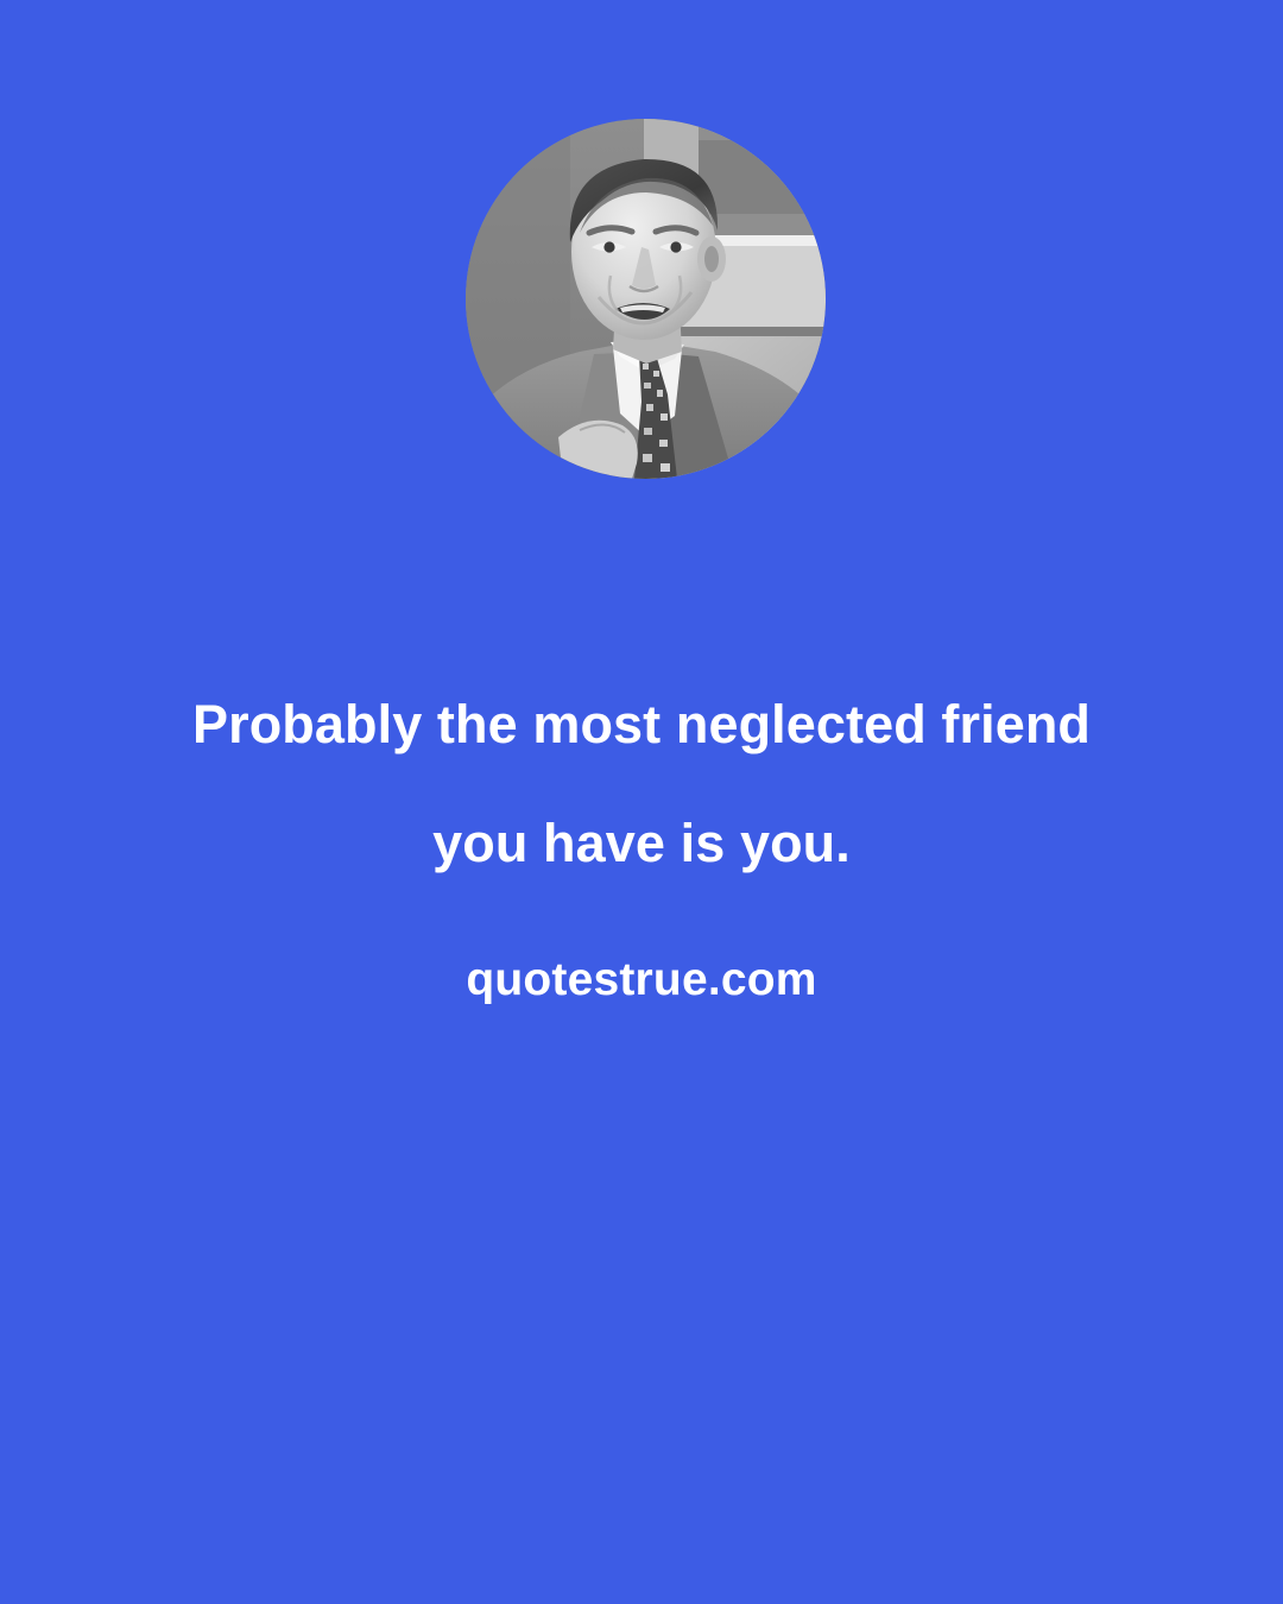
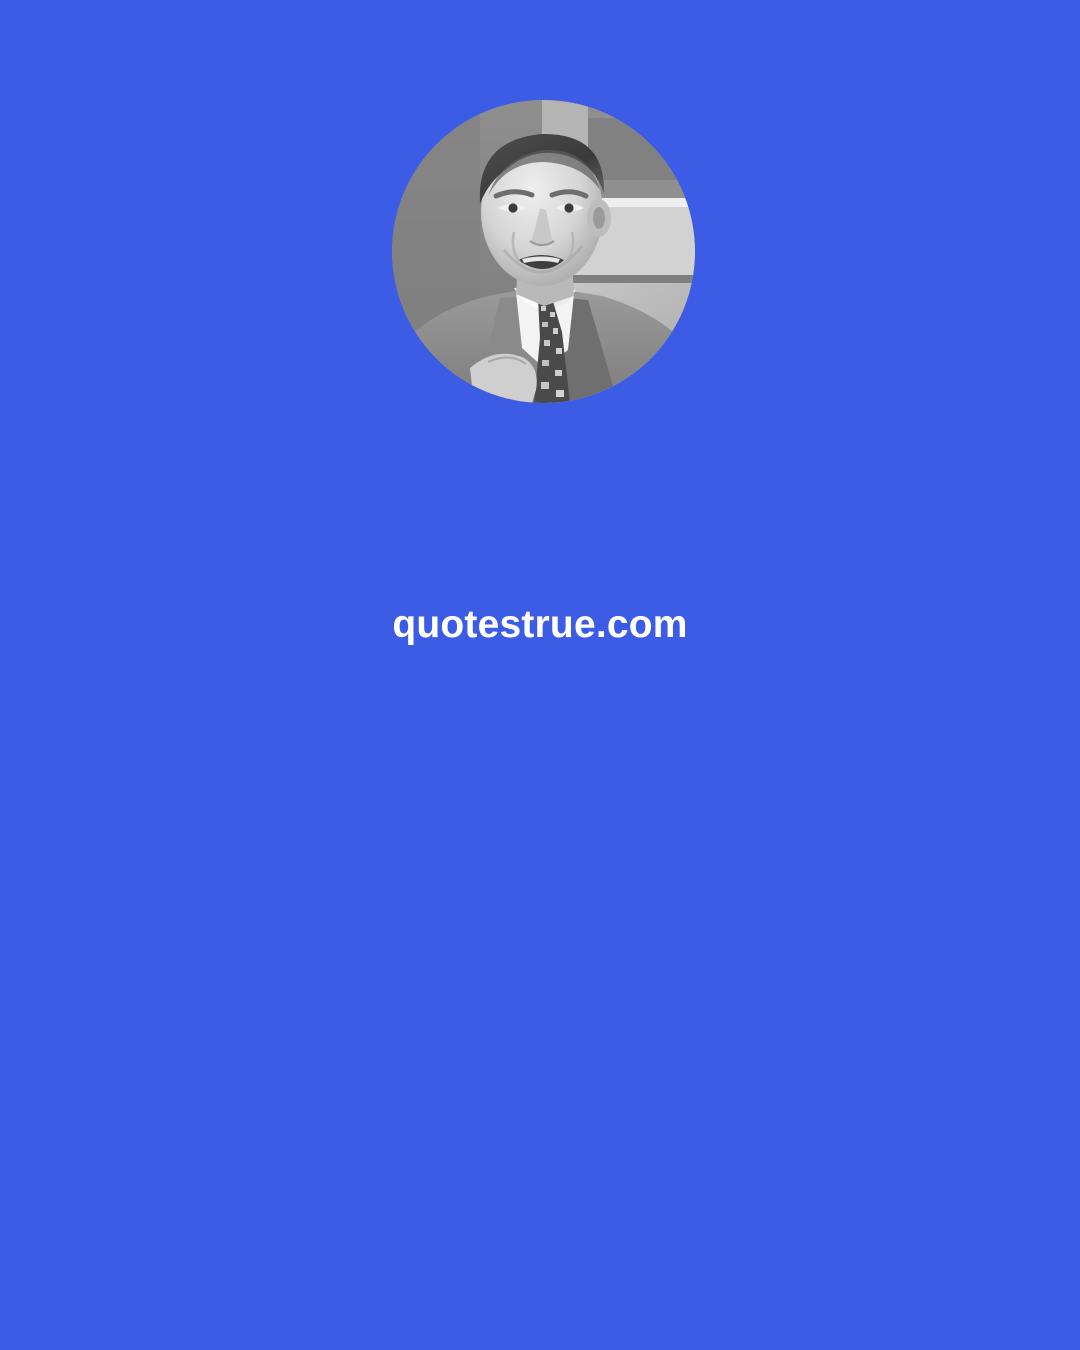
- Probably the most neglected friend
- you have is you.
  quotestrue.com
